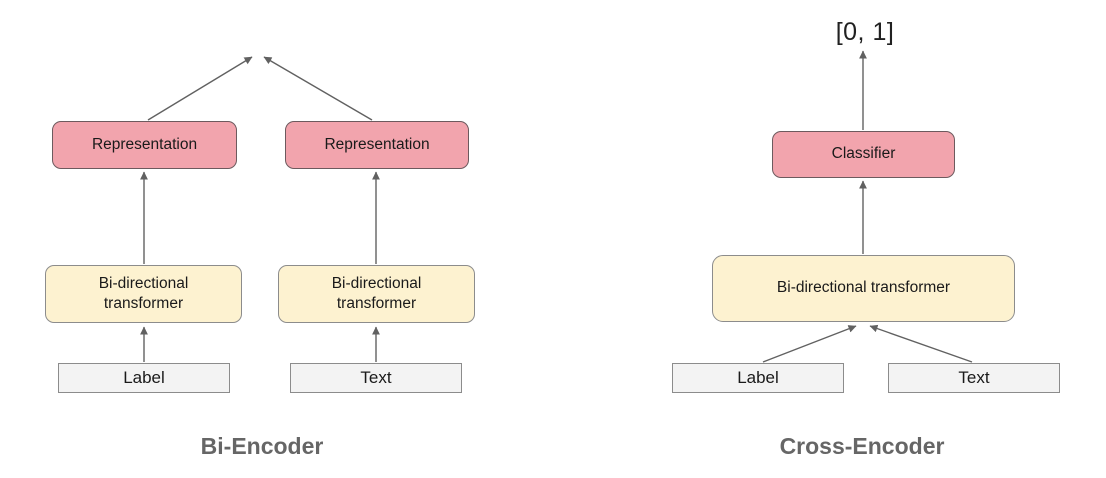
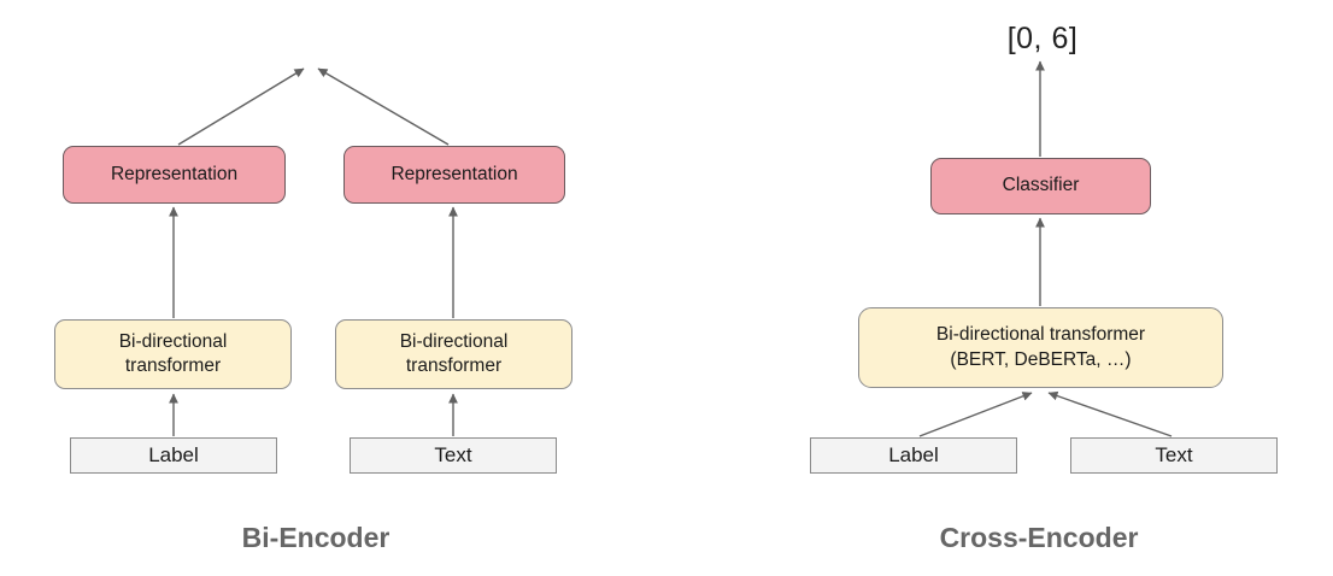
  Representation
  Representation
  Bi-directional
  transformer
  Bi-directional
  transformer
  Label
  Text
  Bi-Encoder
- [0, 1]
+ [0, 6]
  Classifier
  Bi-directional transformer
+ (BERT, DeBERTa, …)
  Label
  Text
  Cross-Encoder
